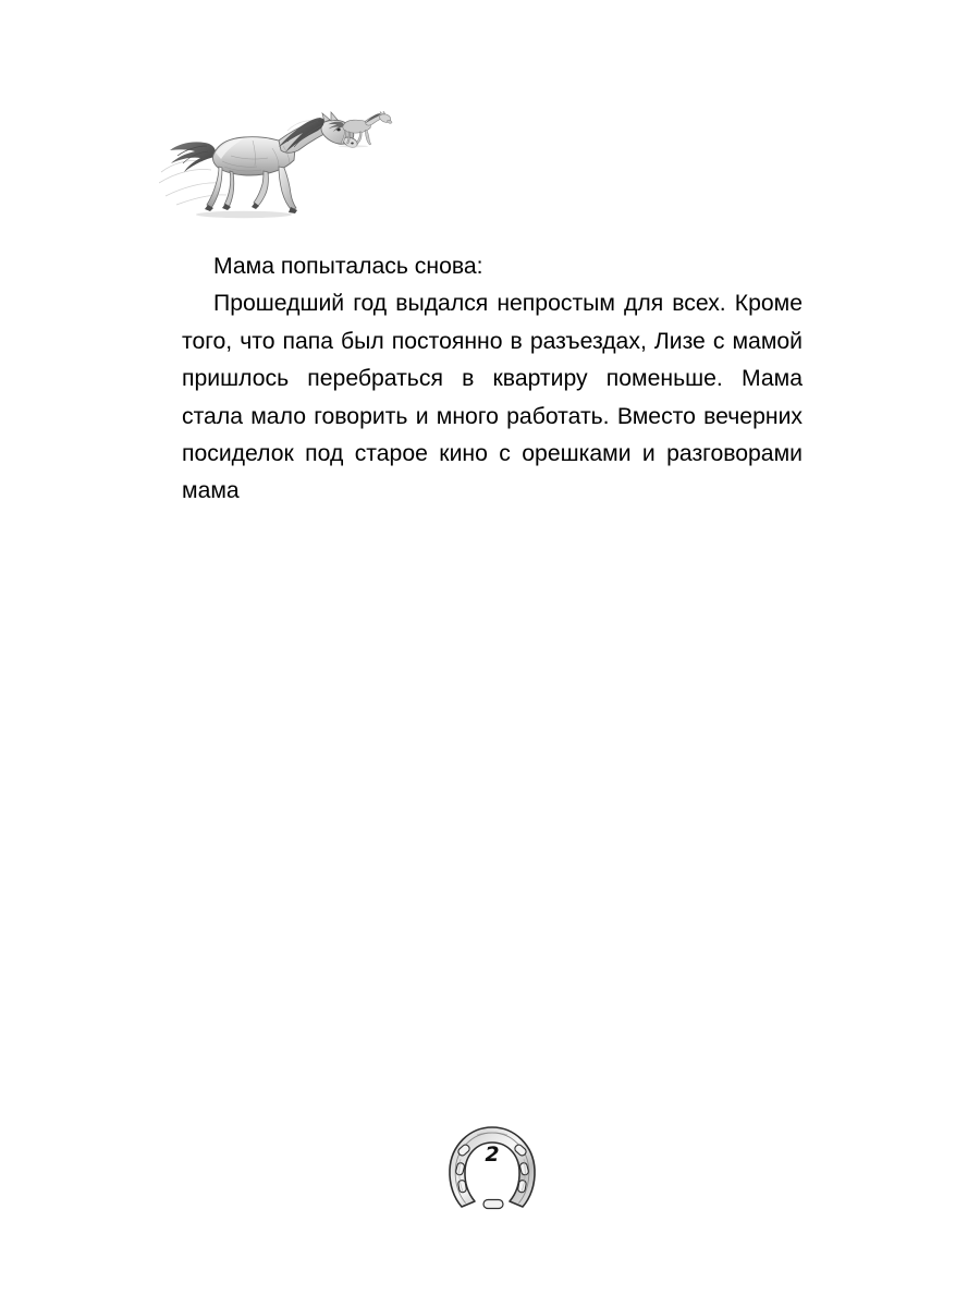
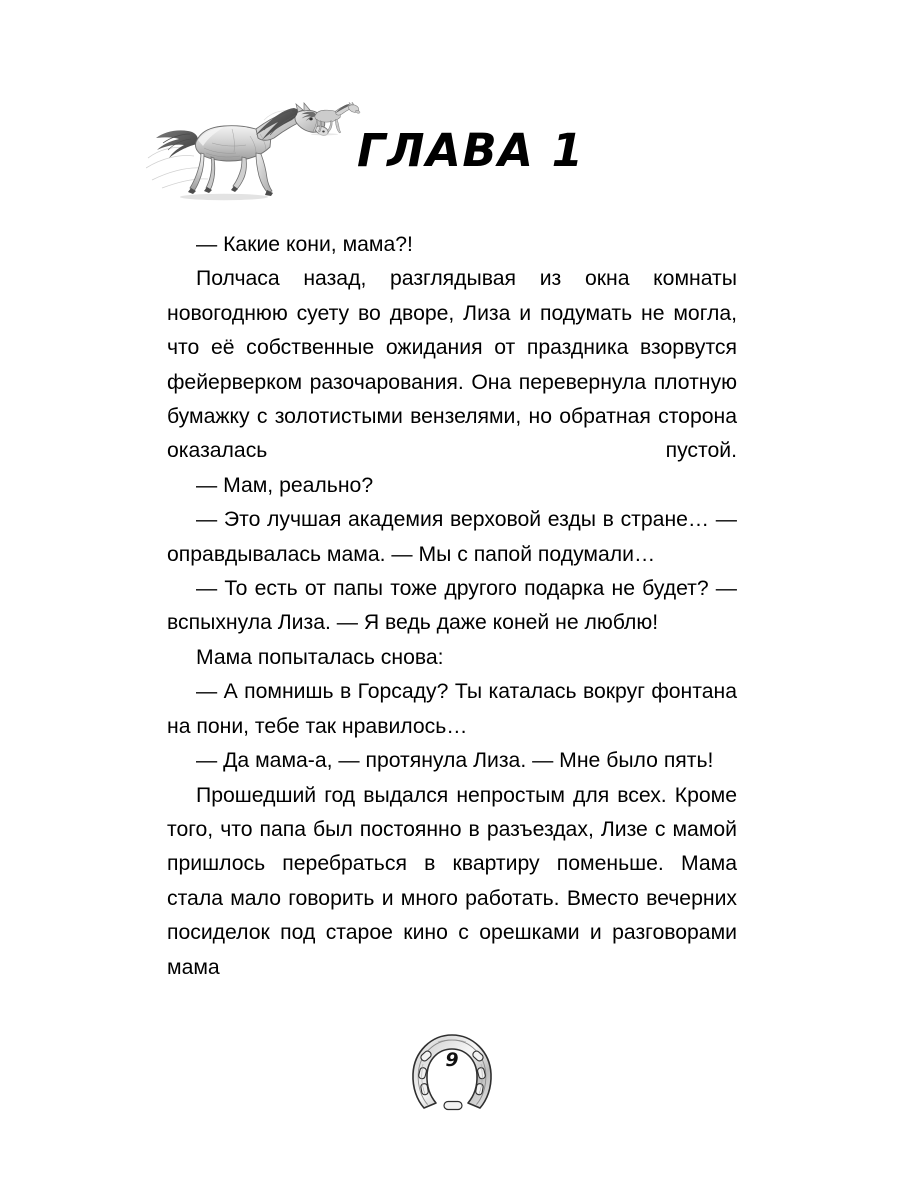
+ ГЛАВА 1
+ — Какие кони, мама?!
+ Полчаса назад, разглядывая из окна комнаты новогоднюю суету во дворе, Лиза и подумать не могла, что её собственные ожидания от праздника взорвутся фейерверком разочарования. Она перевернула плотную бумажку с золотистыми вензелями, но обратная сторона оказалась пустой.
+ — Мам, реально?
+ — Это лучшая академия верховой езды в стране… — оправдывалась мама. — Мы с папой подумали…
+ — То есть от папы тоже другого подарка не будет? — вспыхнула Лиза. — Я ведь даже коней не люблю!
  Мама попыталась снова:
+ — А помнишь в Горсаду? Ты каталась вокруг фонтана на пони, тебе так нравилось…
+ — Да мама-а, — протянула Лиза. — Мне было пять!
  Прошедший год выдался непростым для всех. Кроме того, что папа был постоянно в разъездах, Лизе с мамой пришлось перебраться в квартиру поменьше. Мама стала мало говорить и много работать. Вместо вечерних посиделок под старое кино с орешками и разговорами мама
- 2
+ 9
